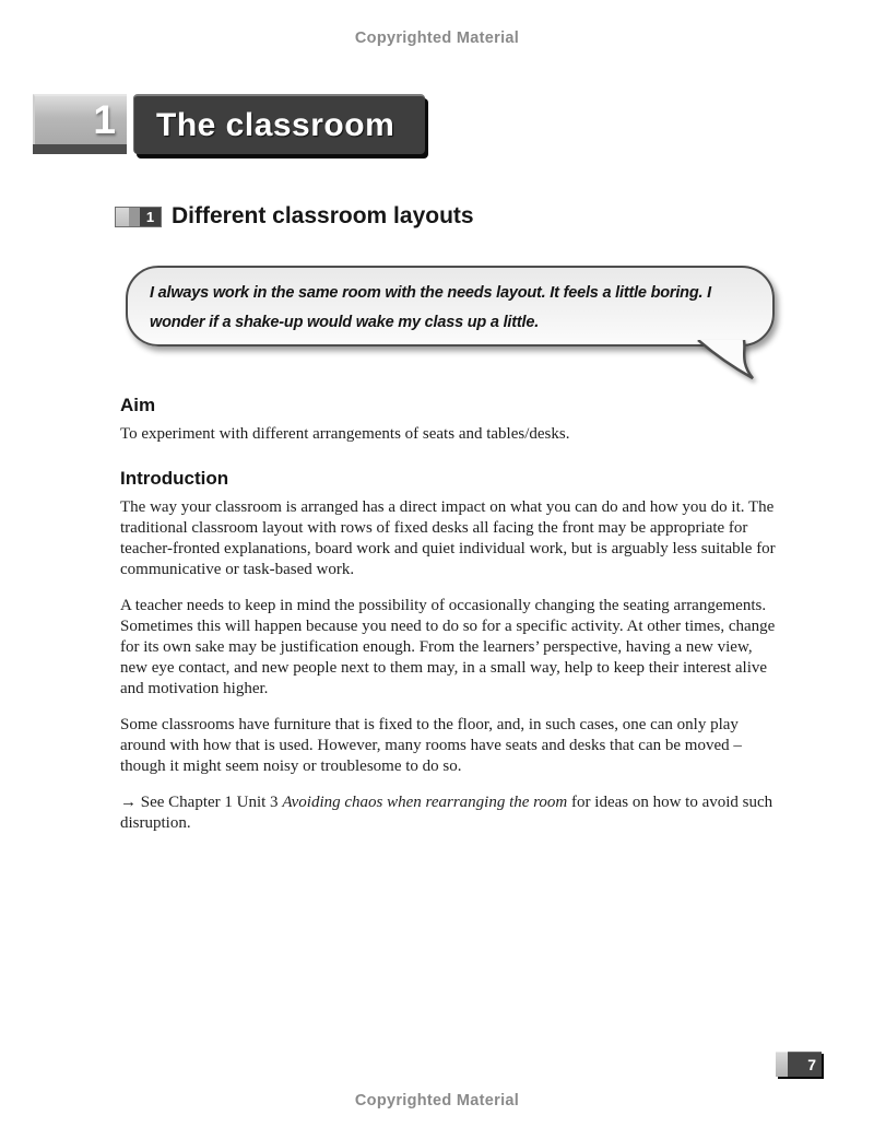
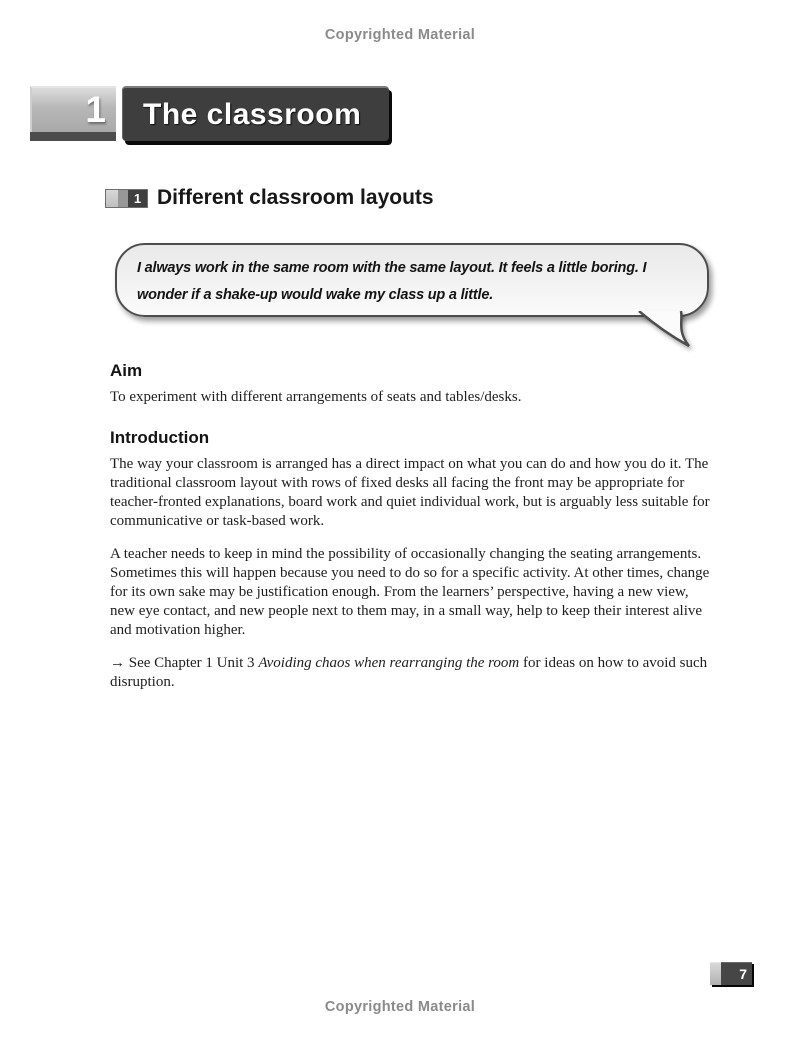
  Copyrighted Material
  1
  The classroom
  1
  Different classroom layouts
- I always work in the same room with the needs layout. It feels a little boring. I wonder if a shake-up would wake my class up a little.
+ I always work in the same room with the same layout. It feels a little boring. I wonder if a shake-up would wake my class up a little.
  Aim
  To experiment with different arrangements of seats and tables/desks.
  Introduction
  The way your classroom is arranged has a direct impact on what you can do and how you do it. The traditional classroom layout with rows of fixed desks all facing the front may be appropriate for teacher-fronted explanations, board work and quiet individual work, but is arguably less suitable for communicative or task-based work.
  A teacher needs to keep in mind the possibility of occasionally changing the seating arrangements. Sometimes this will happen because you need to do so for a specific activity. At other times, change for its own sake may be justification enough. From the learners’ perspective, having a new view, new eye contact, and new people next to them may, in a small way, help to keep their interest alive and motivation higher.
- Some classrooms have furniture that is fixed to the floor, and, in such cases, one can only play around with how that is used. However, many rooms have seats and desks that can be moved – though it might seem noisy or troublesome to do so.
  → See Chapter 1 Unit 3 Avoiding chaos when rearranging the room for ideas on how to avoid such disruption.
  7
  Copyrighted Material
